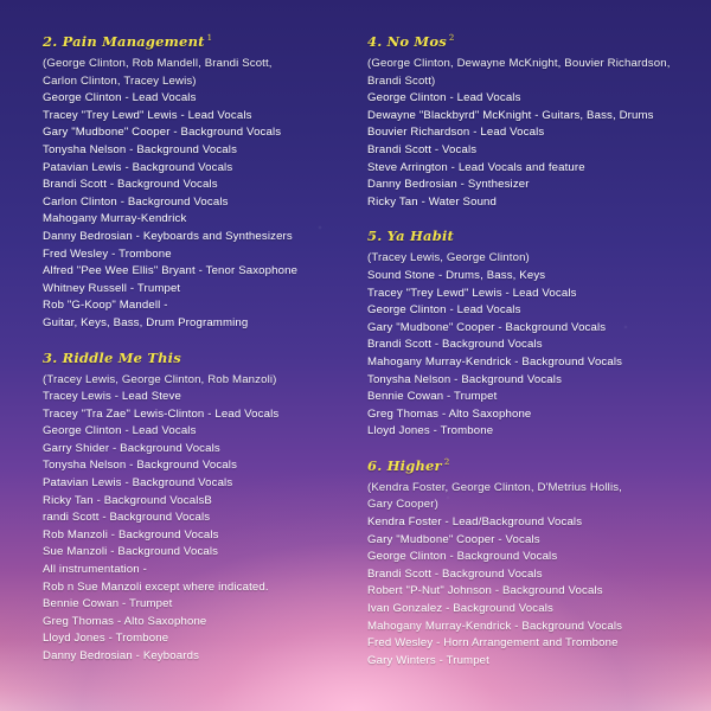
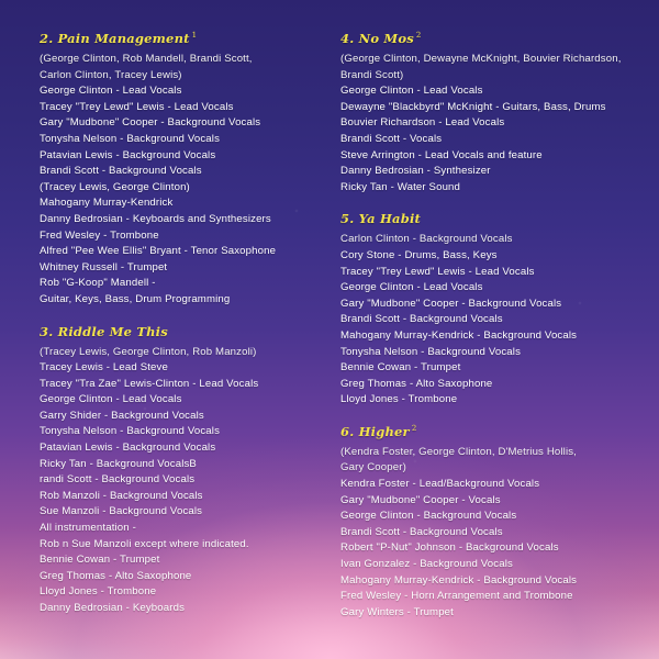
  2. Pain Management 1
  (George Clinton, Rob Mandell, Brandi Scott,
  Carlon Clinton, Tracey Lewis)
  George Clinton - Lead Vocals
  Tracey "Trey Lewd" Lewis - Lead Vocals
  Gary "Mudbone" Cooper - Background Vocals
  Tonysha Nelson - Background Vocals
  Patavian Lewis - Background Vocals
  Brandi Scott - Background Vocals
- Carlon Clinton - Background Vocals
+ (Tracey Lewis, George Clinton)
  Mahogany Murray-Kendrick
  Danny Bedrosian - Keyboards and Synthesizers
  Fred Wesley - Trombone
  Alfred "Pee Wee Ellis" Bryant - Tenor Saxophone
  Whitney Russell - Trumpet
  Rob "G-Koop" Mandell -
  Guitar, Keys, Bass, Drum Programming
  3. Riddle Me This
  (Tracey Lewis, George Clinton, Rob Manzoli)
  Tracey Lewis - Lead Steve
  Tracey "Tra Zae" Lewis-Clinton - Lead Vocals
  George Clinton - Lead Vocals
  Garry Shider - Background Vocals
  Tonysha Nelson - Background Vocals
  Patavian Lewis - Background Vocals
  Ricky Tan - Background VocalsB
  randi Scott - Background Vocals
  Rob Manzoli - Background Vocals
  Sue Manzoli - Background Vocals
  All instrumentation -
  Rob n Sue Manzoli except where indicated.
  Bennie Cowan - Trumpet
  Greg Thomas - Alto Saxophone
  Lloyd Jones - Trombone
  Danny Bedrosian - Keyboards
  4. No Mos 2
  (George Clinton, Dewayne McKnight, Bouvier Richardson,
  Brandi Scott)
  George Clinton - Lead Vocals
  Dewayne "Blackbyrd" McKnight - Guitars, Bass, Drums
  Bouvier Richardson - Lead Vocals
  Brandi Scott - Vocals
  Steve Arrington - Lead Vocals and feature
  Danny Bedrosian - Synthesizer
  Ricky Tan - Water Sound
  5. Ya Habit
- (Tracey Lewis, George Clinton)
+ Carlon Clinton - Background Vocals
- Sound Stone - Drums, Bass, Keys
+ Cory Stone - Drums, Bass, Keys
  Tracey "Trey Lewd" Lewis - Lead Vocals
  George Clinton - Lead Vocals
  Gary "Mudbone" Cooper - Background Vocals
  Brandi Scott - Background Vocals
  Mahogany Murray-Kendrick - Background Vocals
  Tonysha Nelson - Background Vocals
  Bennie Cowan - Trumpet
  Greg Thomas - Alto Saxophone
  Lloyd Jones - Trombone
  6. Higher 2
  (Kendra Foster, George Clinton, D'Metrius Hollis,
  Gary Cooper)
  Kendra Foster - Lead/Background Vocals
  Gary "Mudbone" Cooper - Vocals
  George Clinton - Background Vocals
  Brandi Scott - Background Vocals
  Robert "P-Nut" Johnson - Background Vocals
  Ivan Gonzalez - Background Vocals
  Mahogany Murray-Kendrick - Background Vocals
  Fred Wesley - Horn Arrangement and Trombone
  Gary Winters - Trumpet
